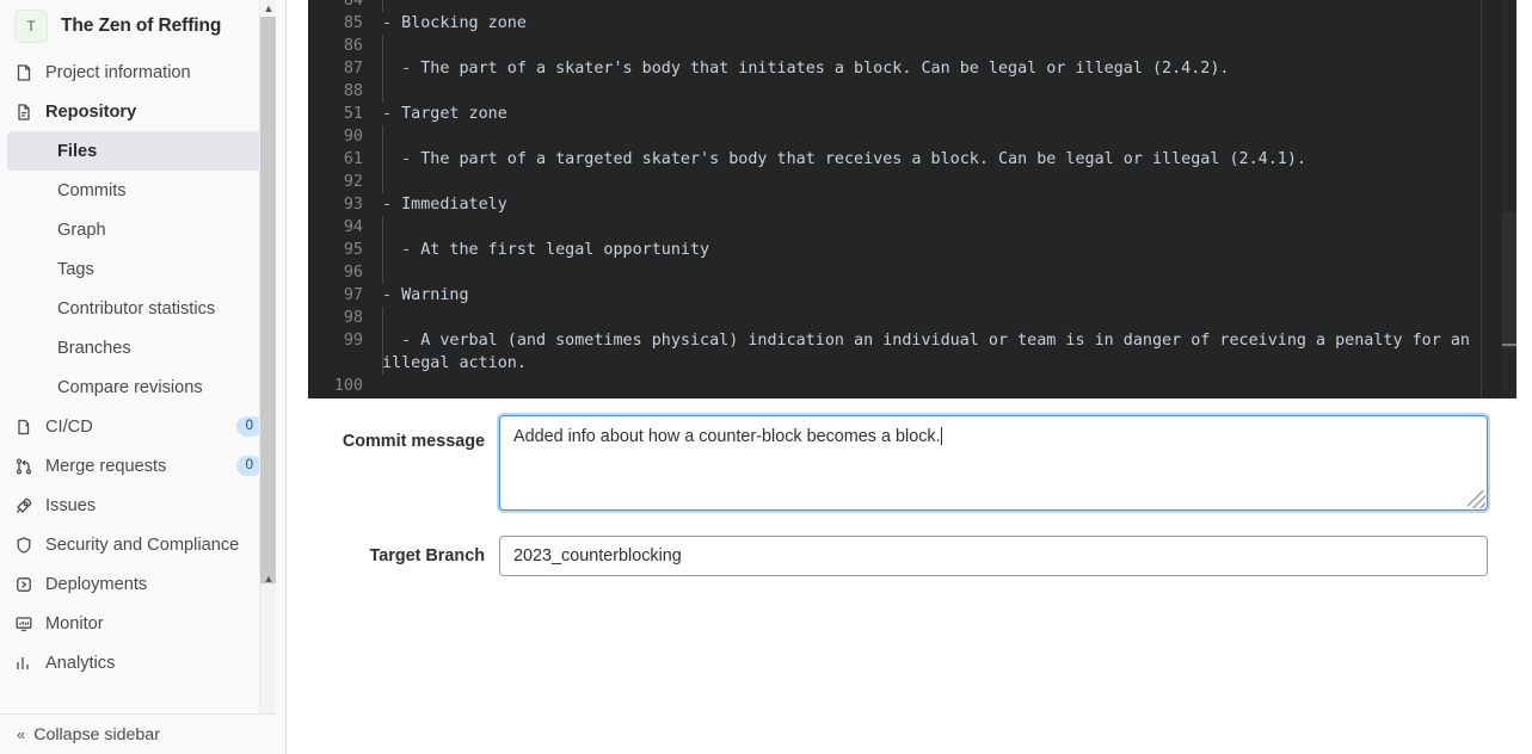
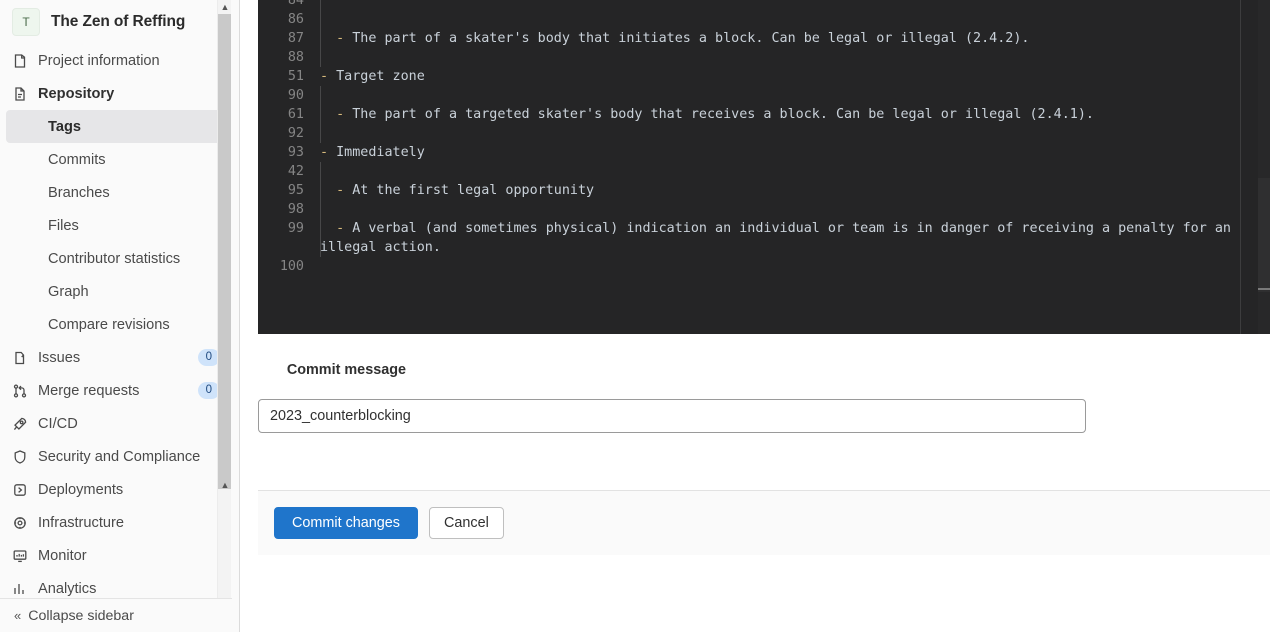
  T
  The Zen of Reffing
  Project information
  Repository
- Files
+ Tags
  Commits
- Graph
+ Branches
- Tags
+ Files
  Contributor statistics
- Branches
+ Graph
  Compare revisions
- CI/CD
+ Issues
  0
  Merge requests
  0
- Issues
+ CI/CD
  Security and Compliance
  Deployments
+ Infrastructure
  Monitor
  Analytics
  ▲
  ▲
  «
  Collapse sidebar
  84
- 85
- - Blocking zone
  86
  87
  - The part of a skater's body that initiates a block. Can be legal or illegal (2.4.2).
  88
  51
  - Target zone
  90
  61
  - The part of a targeted skater's body that receives a block. Can be legal or illegal (2.4.1).
  92
  93
  - Immediately
- 94
+ 42
  95
  - At the first legal opportunity
- 96
- 97
- - Warning
  98
  99
  - A verbal (and sometimes physical) indication an individual or team is in danger of receiving a penalty for an illegal action.
  100
  Commit message
- Added info about how a counter-block becomes a block.
- Target Branch
  2023_counterblocking
+ Commit changes
+ Cancel
